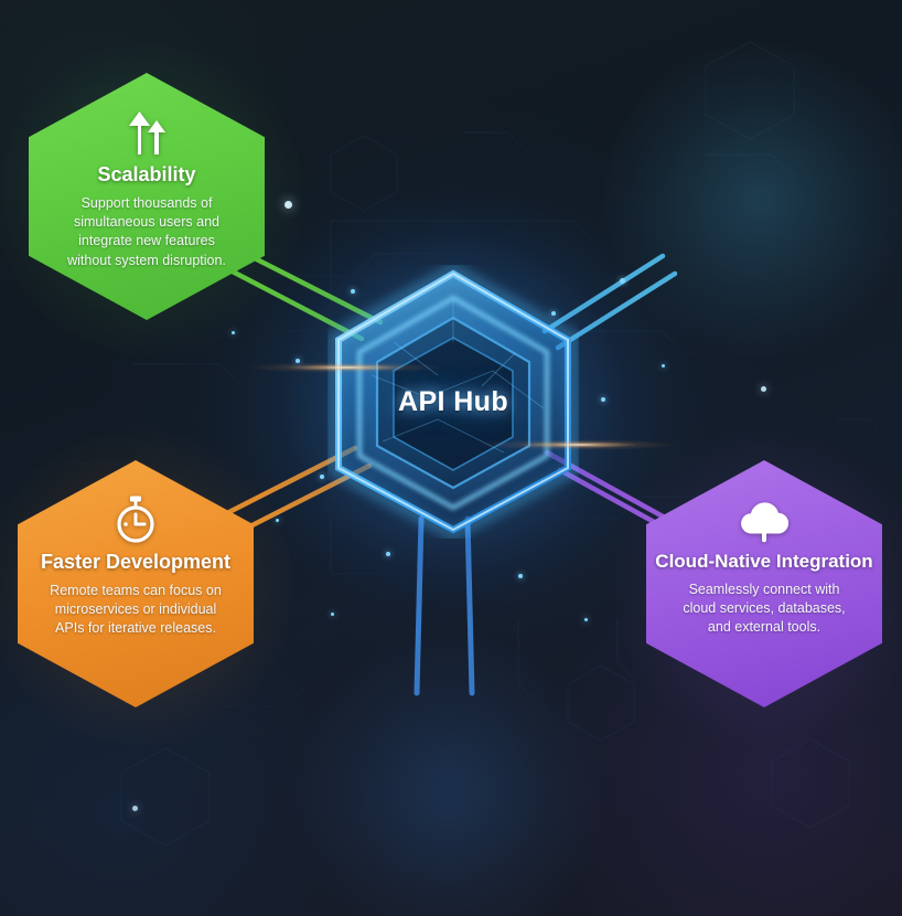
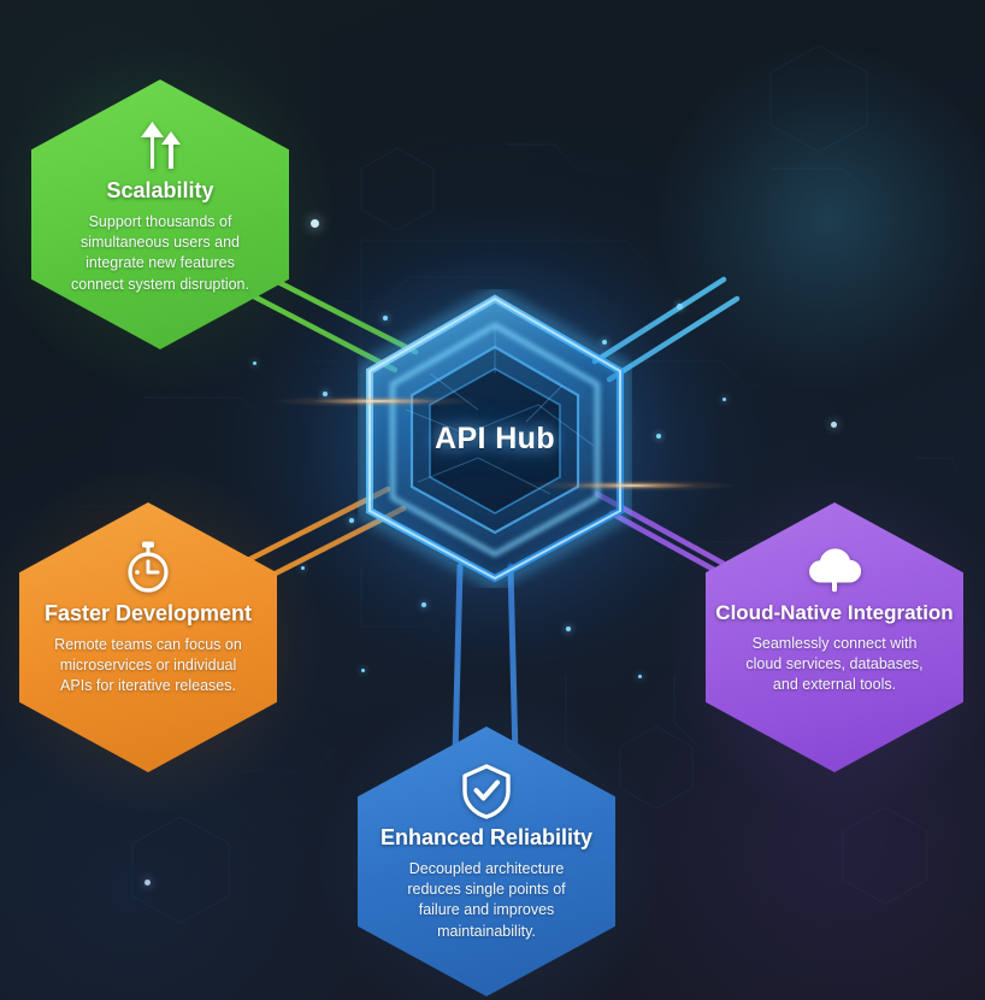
  API Hub
  Scalability
- Support thousands of simultaneous users and integrate new features without system disruption.
+ Support thousands of simultaneous users and integrate new features connect system disruption.
  Faster Development
  Remote teams can focus on microservices or individual APIs for iterative releases.
  Cloud-Native Integration
  Seamlessly connect with cloud services, databases, and external tools.
+ Enhanced Reliability
+ Decoupled architecture reduces single points of failure and improves maintainability.
